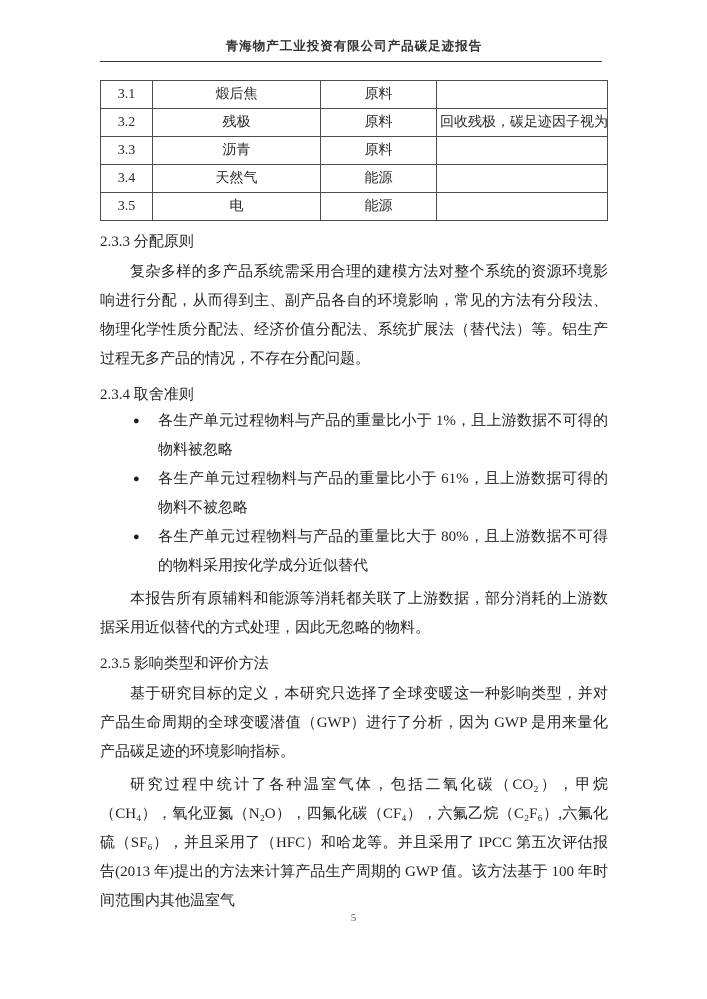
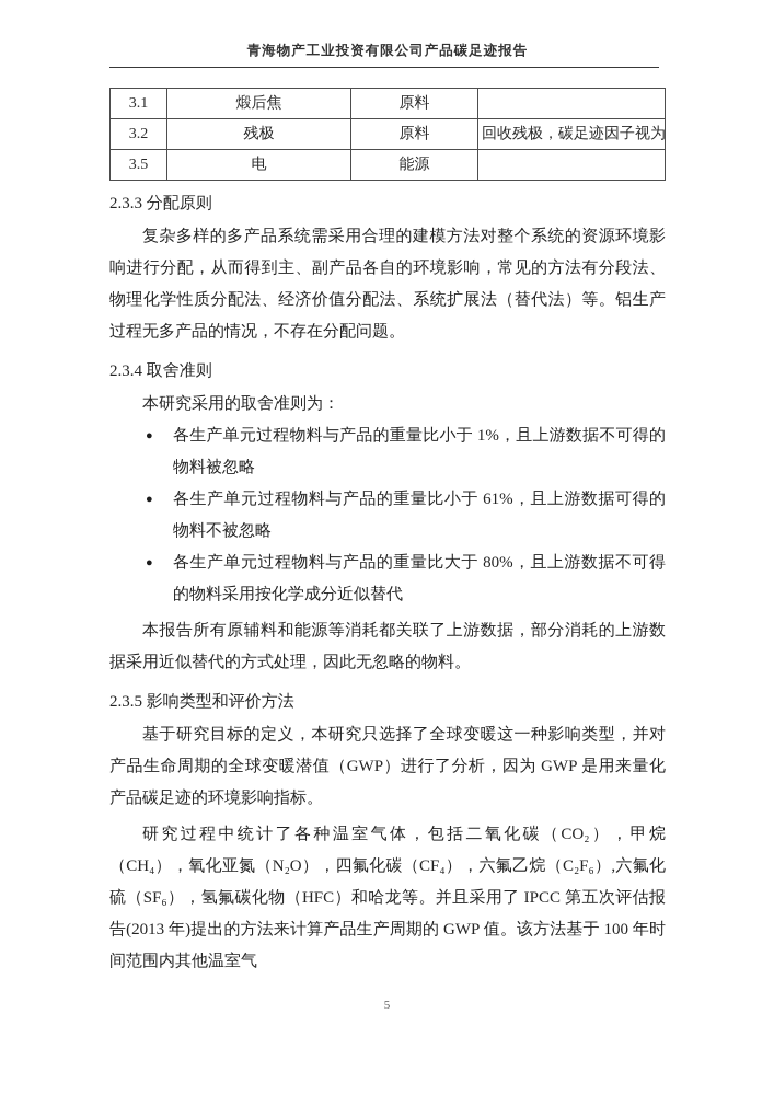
  青海物产工业投资有限公司产品碳足迹报告
  3.1	煅后焦	原料
  3.2	残极	原料	回收残极，碳足迹因子视为
- 3.3	沥青	原料
- 3.4	天然气	能源
  3.5	电	能源
  2.3.3 分配原则
  复杂多样的多产品系统需采用合理的建模方法对整个系统的资源环境影响进行分配，从而得到主、副产品各自的环境影响，常见的方法有分段法、物理化学性质分配法、经济价值分配法、系统扩展法（替代法）等。铝生产过程无多产品的情况，不存在分配问题。
  2.3.4 取舍准则
+ 本研究采用的取舍准则为：
  ●
  各生产单元过程物料与产品的重量比小于 1%，且上游数据不可得的物料被忽略
  ●
  各生产单元过程物料与产品的重量比小于 61%，且上游数据可得的物料不被忽略
  ●
  各生产单元过程物料与产品的重量比大于 80%，且上游数据不可得的物料采用按化学成分近似替代
  本报告所有原辅料和能源等消耗都关联了上游数据，部分消耗的上游数据采用近似替代的方式处理，因此无忽略的物料。
  2.3.5 影响类型和评价方法
  基于研究目标的定义，本研究只选择了全球变暖这一种影响类型，并对产品生命周期的全球变暖潜值（GWP）进行了分析，因为 GWP 是用来量化产品碳足迹的环境影响指标。
- 研究过程中统计了各种温室气体，包括二氧化碳（CO₂），甲烷（CH₄），氧化亚氮（N₂O），四氟化碳（CF₄），六氟乙烷（C₂F₆）,六氟化硫（SF₆），并且采用了（HFC）和哈龙等。并且采用了 IPCC 第五次评估报告(2013 年)提出的方法来计算产品生产周期的 GWP 值。该方法基于 100 年时间范围内其他温室气
+ 研究过程中统计了各种温室气体，包括二氧化碳（CO₂），甲烷（CH₄），氧化亚氮（N₂O），四氟化碳（CF₄），六氟乙烷（C₂F₆）,六氟化硫（SF₆），氢氟碳化物（HFC）和哈龙等。并且采用了 IPCC 第五次评估报告(2013 年)提出的方法来计算产品生产周期的 GWP 值。该方法基于 100 年时间范围内其他温室气
  5
